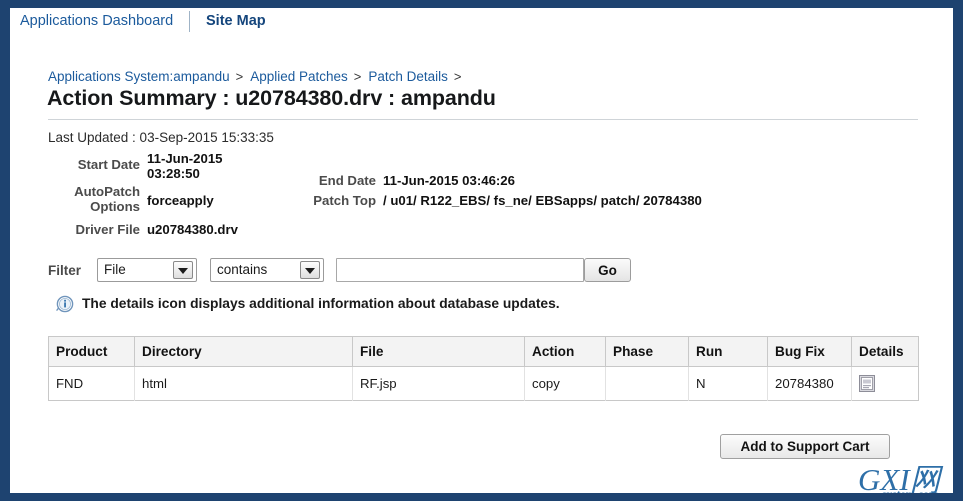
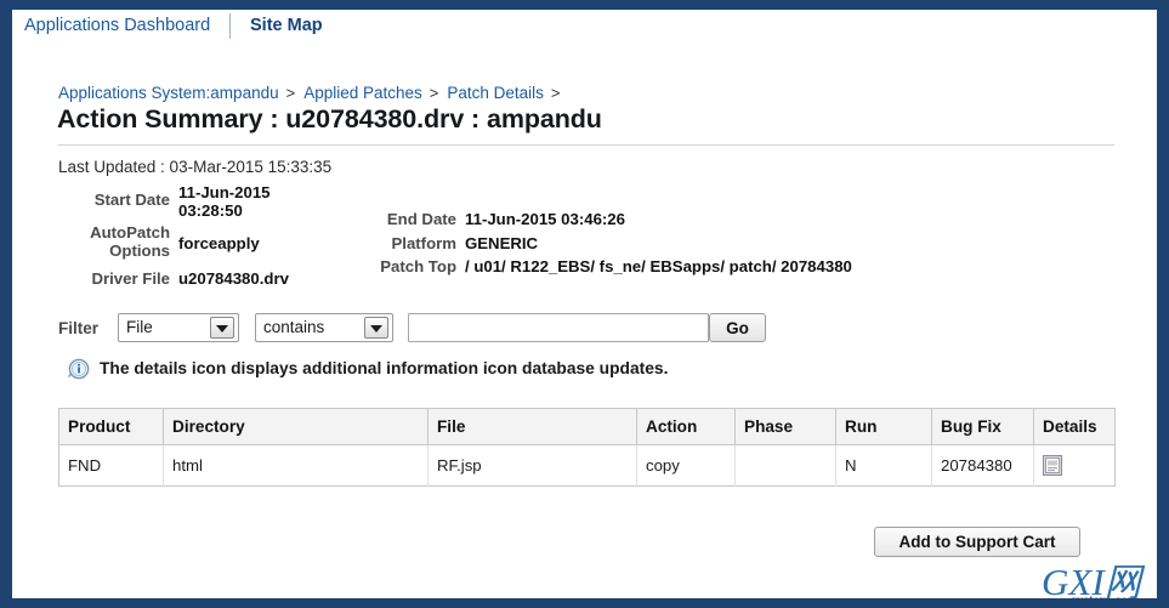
  Applications Dashboard
  Site Map
  Applications System:ampandu > Applied Patches > Patch Details >
  Action Summary : u20784380.drv : ampandu
- Last Updated : 03-Sep-2015 15:33:35
+ Last Updated : 03-Mar-2015 15:33:35
  Start Date
  11-Jun-2015
  03:28:50
  AutoPatch
  Options
  forceapply
  Driver File
  u20784380.drv
  End Date
  11-Jun-2015 03:46:26
+ Platform
+ GENERIC
  Patch Top
  / u01/ R122_EBS/ fs_ne/ EBSapps/ patch/ 20784380
  Filter
  File
  contains
  Go
- The details icon displays additional information about database updates.
+ The details icon displays additional information icon database updates.
  Product	Directory	File	Action	Phase	Run	Bug Fix	Details
  FND	html	RF.jsp	copy		N	20784380
  Add to Support Cart
  GXI网
